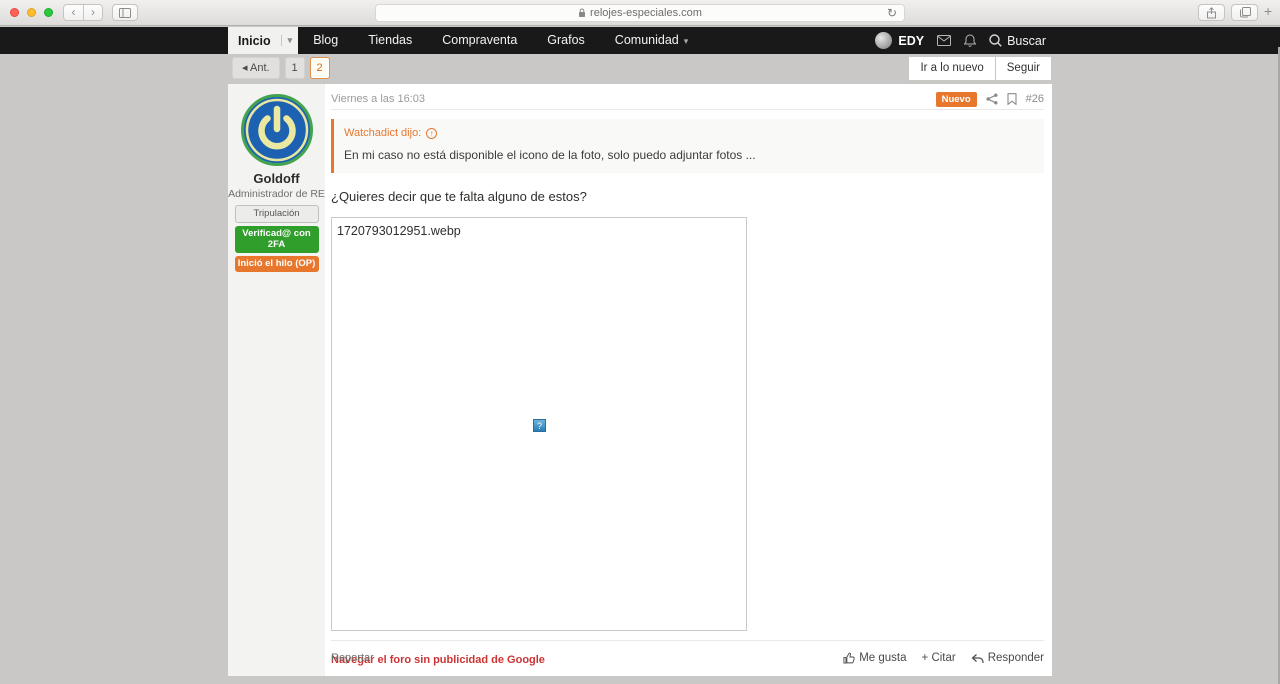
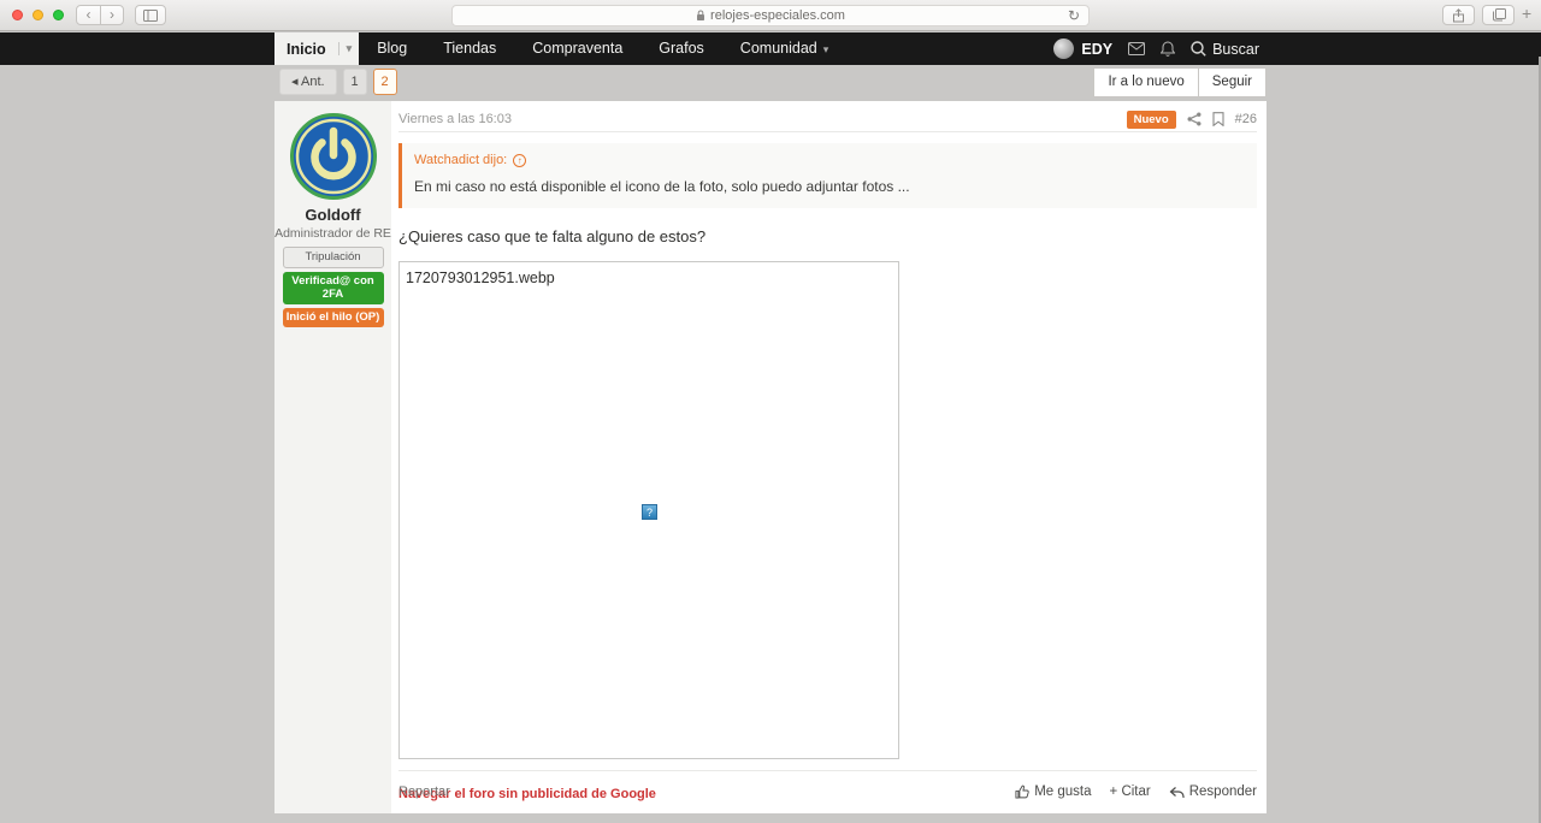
  ‹
  ›
  relojes-especiales.com
  ↻
  +
  Inicio
  ▾
  Blog
  Tiendas
  Compraventa
  Grafos
  Comunidad ▾
  EDY
  Buscar
  ◂ Ant.
  1
  2
  Ir a lo nuevo
  Seguir
  Goldoff
  Administrador de RE
  Tripulación
  Verificad@ con 2FA
  Inició el hilo (OP)
  Viernes a las 16:03
  Nuevo
  #26
  Watchadict dijo:
  ↑
  En mi caso no está disponible el icono de la foto, solo puedo adjuntar fotos ...
- ¿Quieres decir que te falta alguno de estos?
+ ¿Quieres caso que te falta alguno de estos?
  1720793012951.webp
  ?
  Navegar el foro sin publicidad de Google
  Reportar
  Me gusta
  + Citar
  Responder
